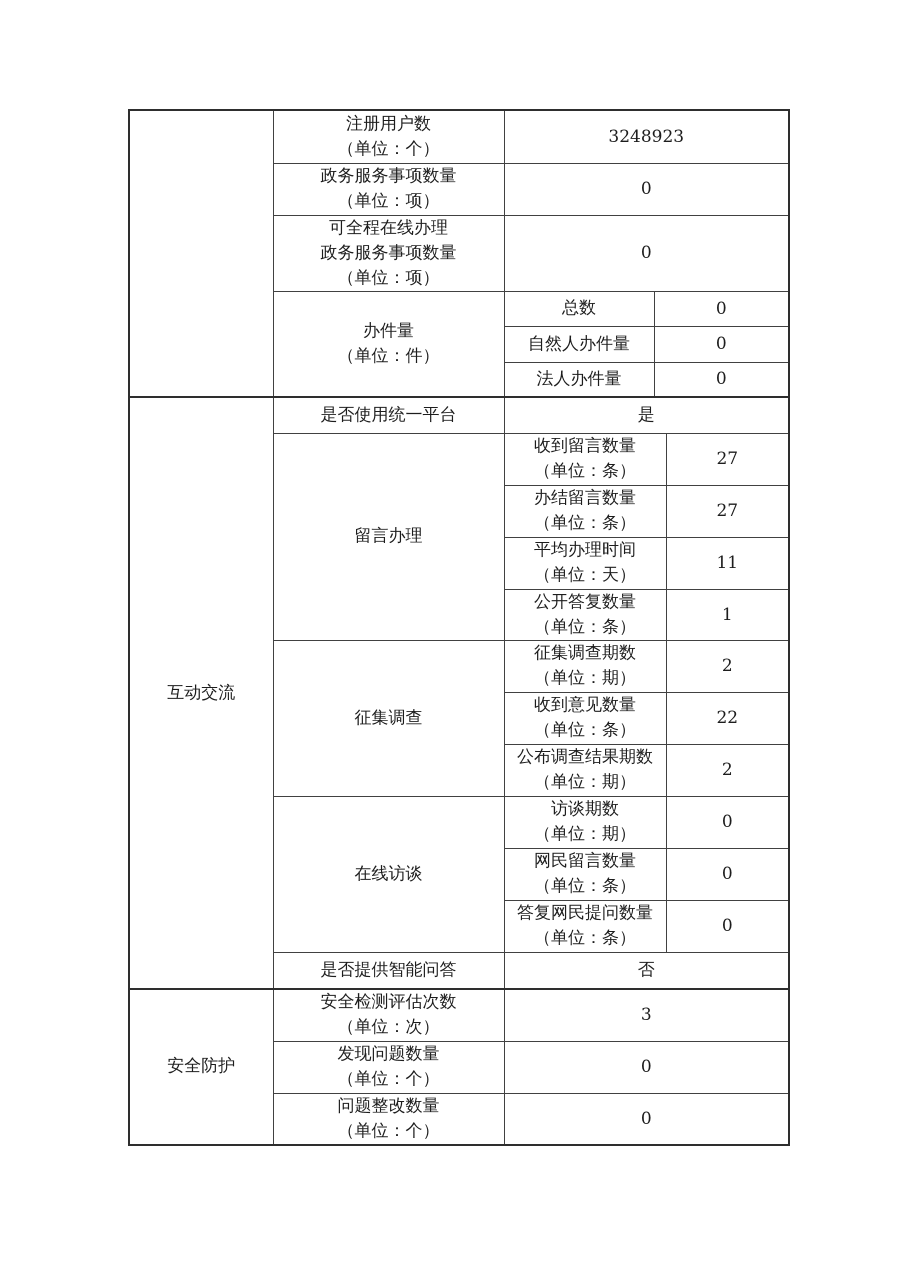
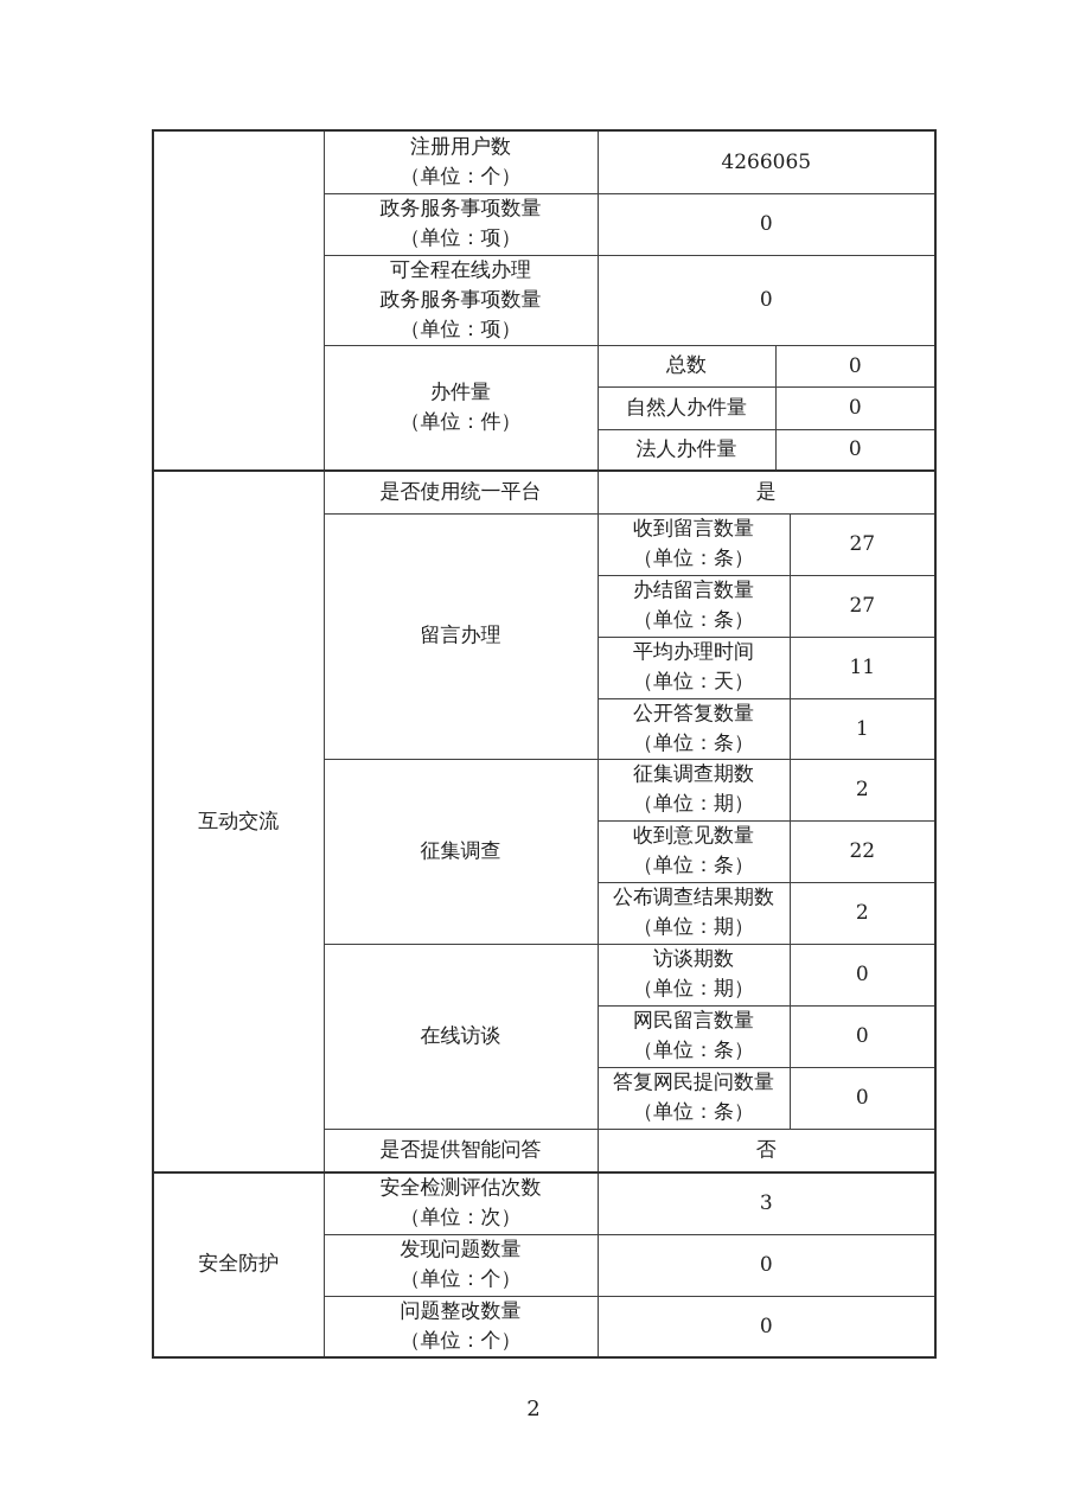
- 	注册用户数 （单位：个）	3248923
+ 	注册用户数 （单位：个）	4266065
  政务服务事项数量 （单位：项）	0
  可全程在线办理 政务服务事项数量 （单位：项）	0
  办件量 （单位：件）	总数	0
  自然人办件量	0
  法人办件量	0
  互动交流	是否使用统一平台	是
  留言办理	收到留言数量 （单位：条）	27
  办结留言数量 （单位：条）	27
  平均办理时间 （单位：天）	11
  公开答复数量 （单位：条）	1
  征集调查	征集调查期数 （单位：期）	2
  收到意见数量 （单位：条）	22
  公布调查结果期数 （单位：期）	2
  在线访谈	访谈期数 （单位：期）	0
  网民留言数量 （单位：条）	0
  答复网民提问数量 （单位：条）	0
  是否提供智能问答	否
  安全防护	安全检测评估次数 （单位：次）	3
  发现问题数量 （单位：个）	0
  问题整改数量 （单位：个）	0
+ 2
